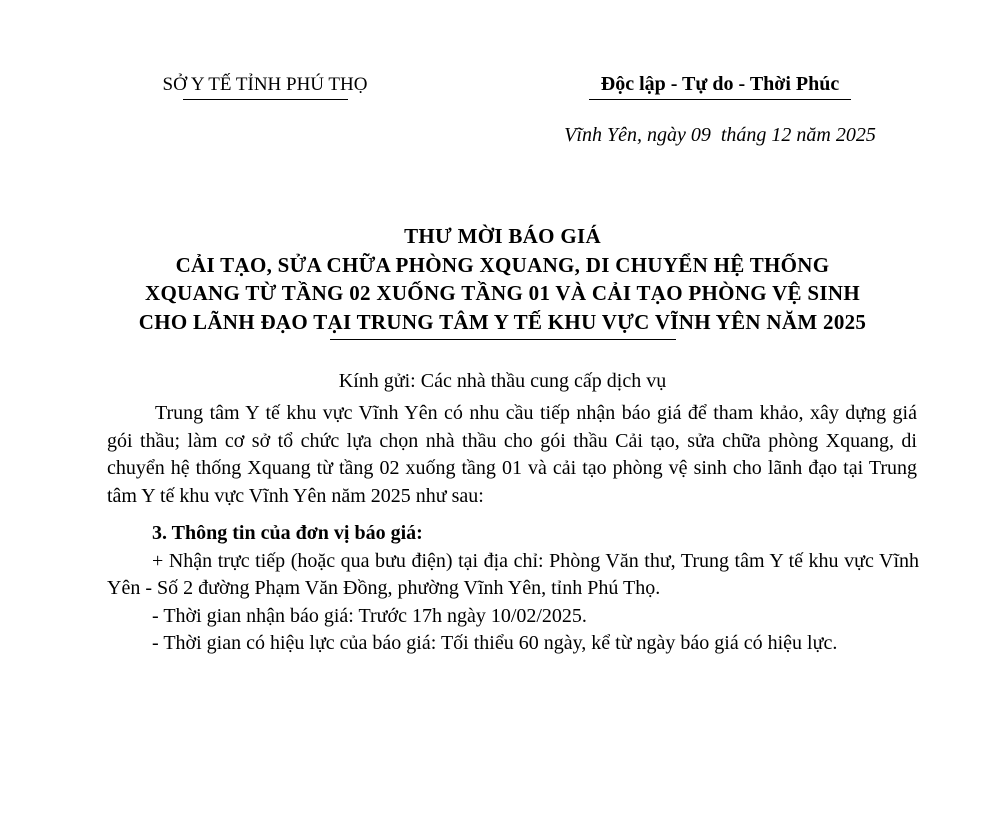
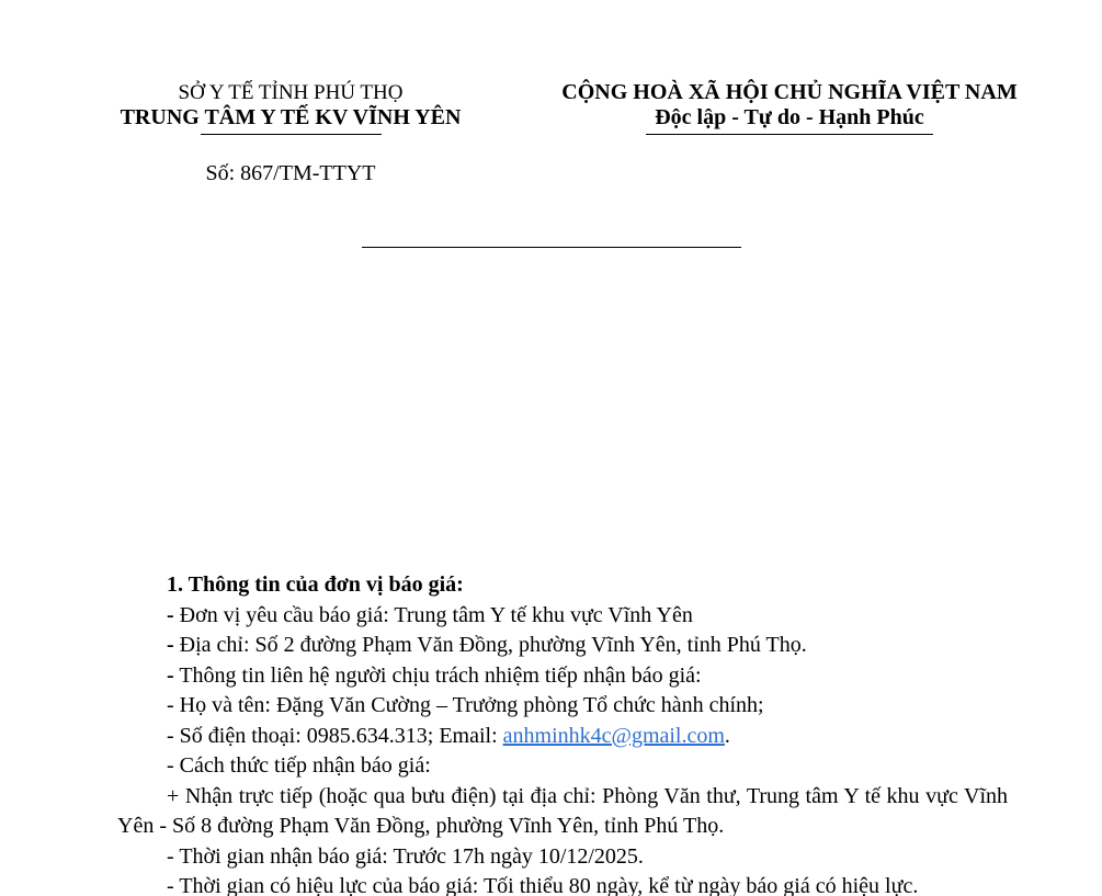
  SỞ Y TẾ TỈNH PHÚ THỌ
+ TRUNG TÂM Y TẾ KV VĨNH YÊN
+ Số: 867/TM-TTYT
+ CỘNG HOÀ XÃ HỘI CHỦ NGHĨA VIỆT NAM
- Độc lập - Tự do - Thời Phúc
+ Độc lập - Tự do - Hạnh Phúc
- Vĩnh Yên, ngày 09 tháng 12 năm 2025
- THƯ MỜI BÁO GIÁ
- CẢI TẠO, SỬA CHỮA PHÒNG XQUANG, DI CHUYỂN HỆ THỐNG
- XQUANG TỪ TẦNG 02 XUỐNG TẦNG 01 VÀ CẢI TẠO PHÒNG VỆ SINH
- CHO LÃNH ĐẠO TẠI TRUNG TÂM Y TẾ KHU VỰC VĨNH YÊN NĂM 2025
- Kính gửi: Các nhà thầu cung cấp dịch vụ
- Trung tâm Y tế khu vực Vĩnh Yên có nhu cầu tiếp nhận báo giá để tham khảo, xây dựng giá gói thầu; làm cơ sở tổ chức lựa chọn nhà thầu cho gói thầu Cải tạo, sửa chữa phòng Xquang, di chuyển hệ thống Xquang từ tầng 02 xuống tầng 01 và cải tạo phòng vệ sinh cho lãnh đạo tại Trung tâm Y tế khu vực Vĩnh Yên năm 2025 như sau:
- 3. Thông tin của đơn vị báo giá:
+ 1. Thông tin của đơn vị báo giá:
+ - Đơn vị yêu cầu báo giá: Trung tâm Y tế khu vực Vĩnh Yên
+ - Địa chỉ: Số 2 đường Phạm Văn Đồng, phường Vĩnh Yên, tỉnh Phú Thọ.
+ - Thông tin liên hệ người chịu trách nhiệm tiếp nhận báo giá:
+ - Họ và tên: Đặng Văn Cường – Trưởng phòng Tổ chức hành chính;
+ - Số điện thoại: 0985.634.313; Email: anhminhk4c@gmail.com.
+ - Cách thức tiếp nhận báo giá:
- + Nhận trực tiếp (hoặc qua bưu điện) tại địa chỉ: Phòng Văn thư, Trung tâm Y tế khu vực Vĩnh Yên - Số 2 đường Phạm Văn Đồng, phường Vĩnh Yên, tỉnh Phú Thọ.
+ + Nhận trực tiếp (hoặc qua bưu điện) tại địa chỉ: Phòng Văn thư, Trung tâm Y tế khu vực Vĩnh Yên - Số 8 đường Phạm Văn Đồng, phường Vĩnh Yên, tỉnh Phú Thọ.
- - Thời gian nhận báo giá: Trước 17h ngày 10/02/2025.
+ - Thời gian nhận báo giá: Trước 17h ngày 10/12/2025.
- - Thời gian có hiệu lực của báo giá: Tối thiểu 60 ngày, kể từ ngày báo giá có hiệu lực.
+ - Thời gian có hiệu lực của báo giá: Tối thiểu 80 ngày, kể từ ngày báo giá có hiệu lực.
